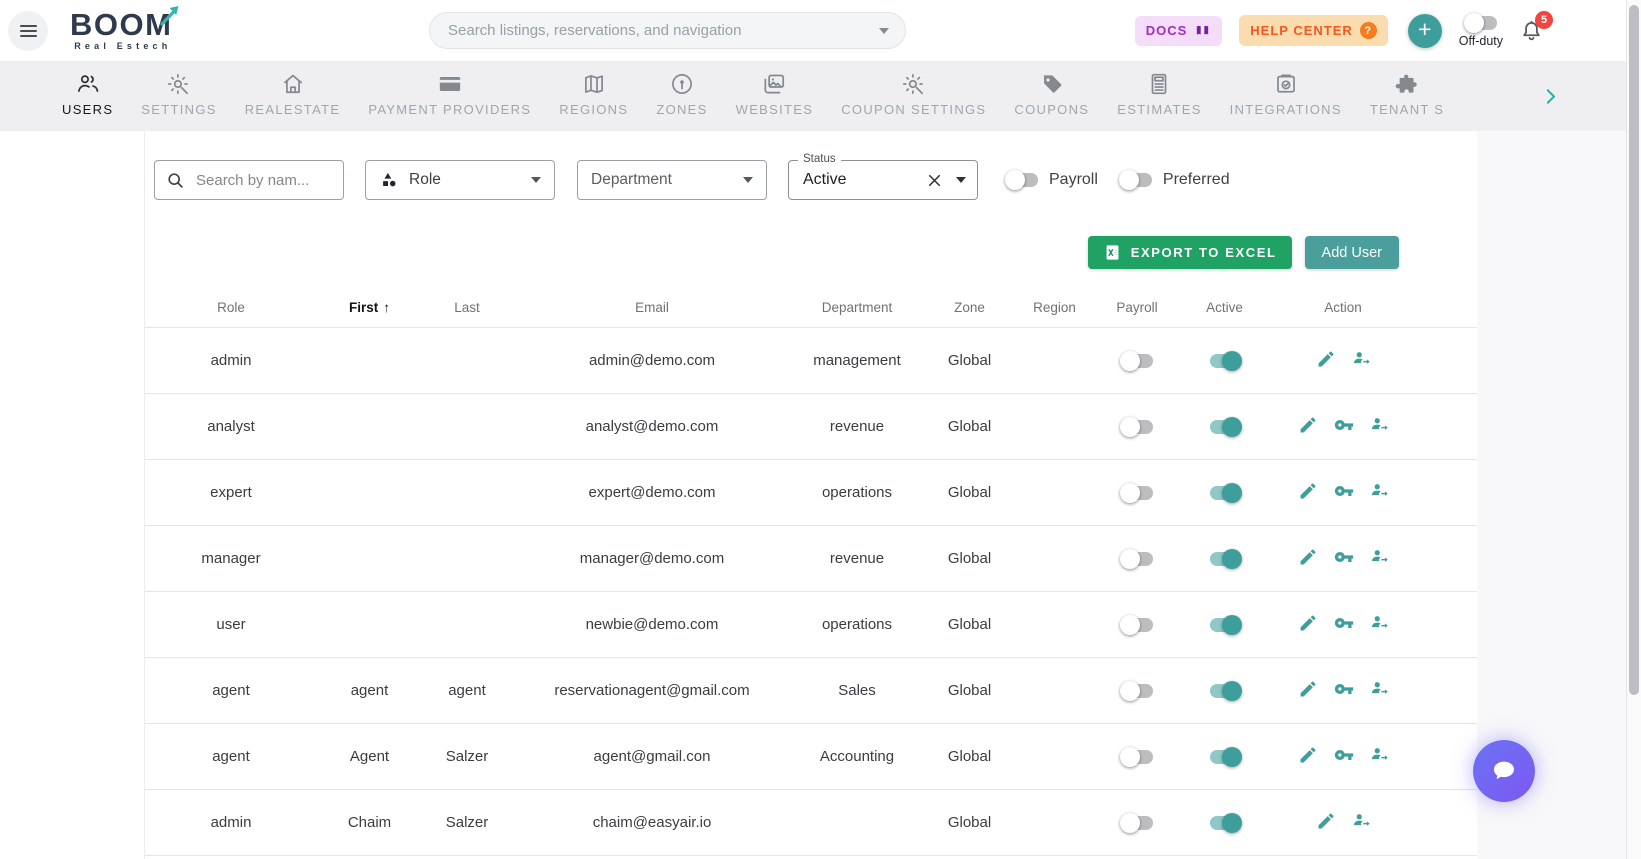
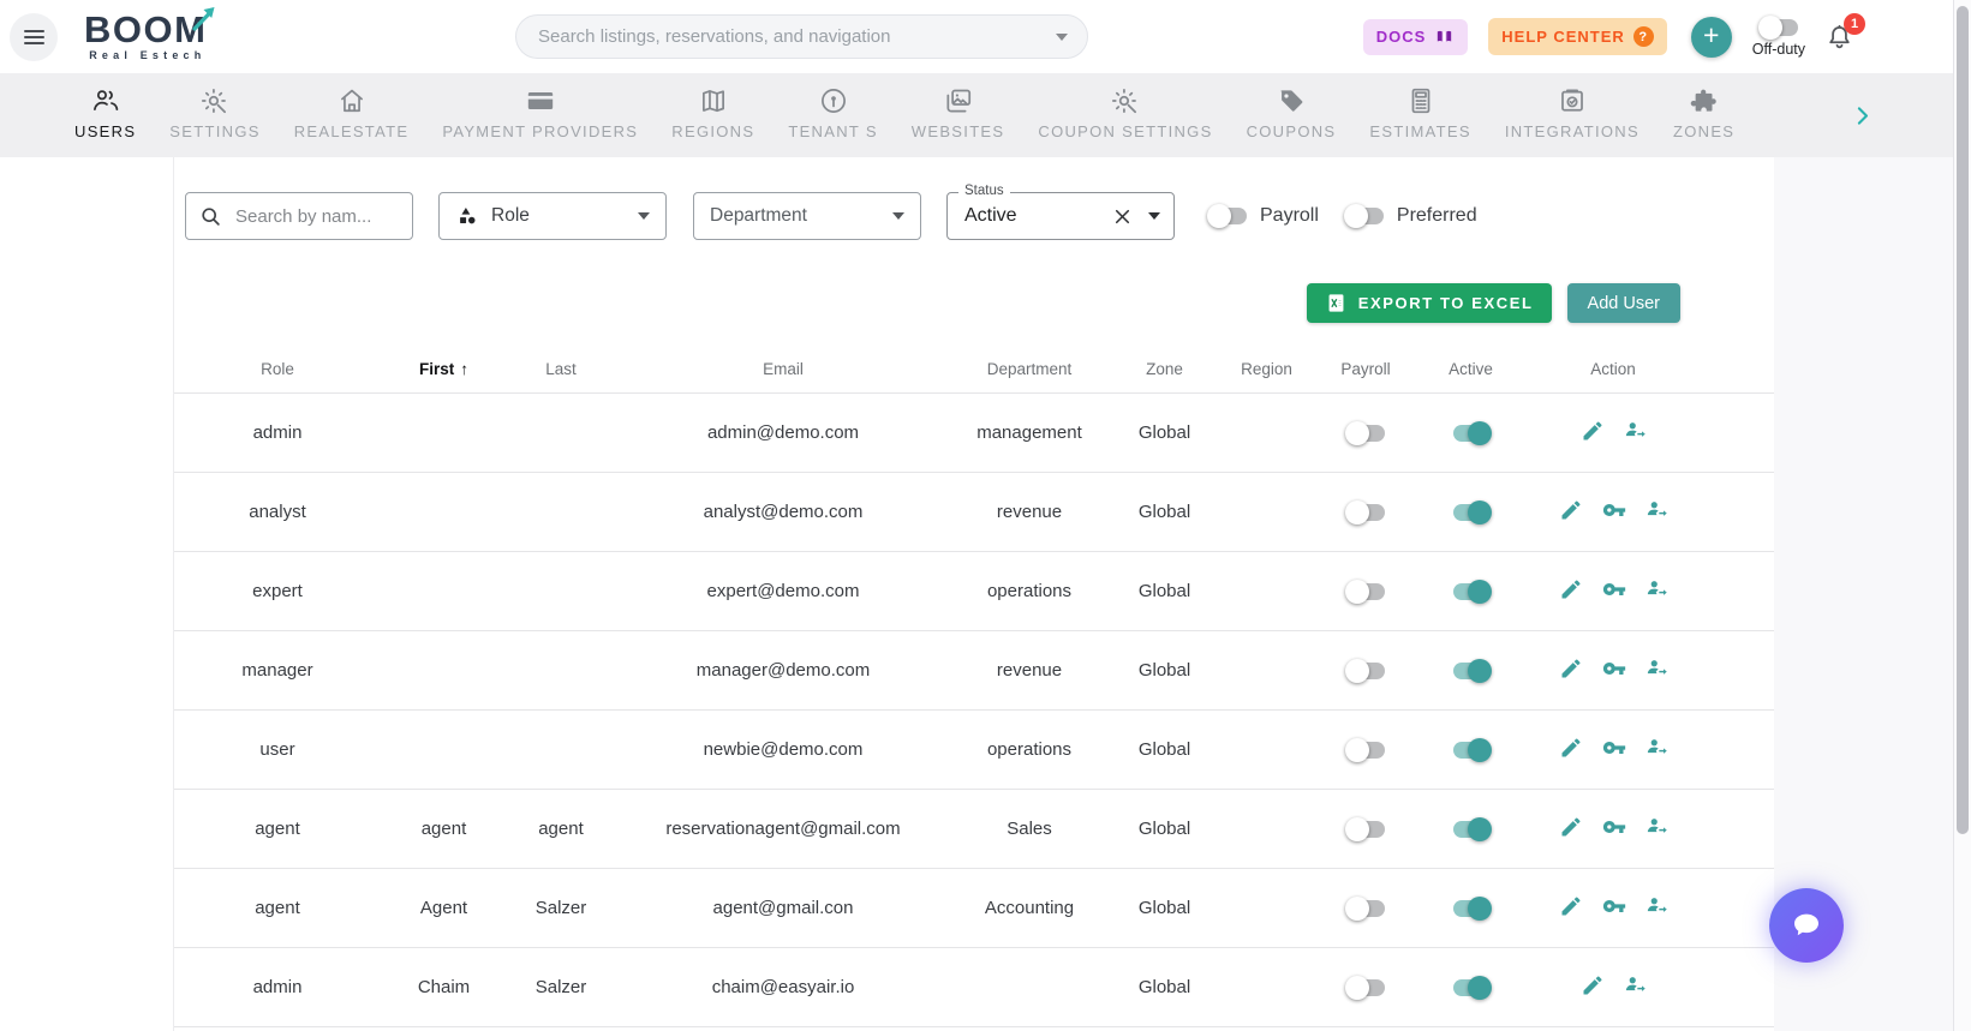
  BOOM
  Real Estech
  Search listings, reservations, and navigation
  DOCS
  HELP CENTER
  ?
  +
  Off-duty
- 5
+ 1
  USERS
  SETTINGS
  REALESTATE
  PAYMENT PROVIDERS
  REGIONS
- ZONES
+ TENANT S
  WEBSITES
  COUPON SETTINGS
  COUPONS
  ESTIMATES
  INTEGRATIONS
- TENANT S
+ ZONES
  Search by nam...
  Role
  Department
  Status
  Active
  Payroll
  Preferred
  EXPORT TO EXCEL
  Add User
  Role	First ↑	Last	Email	Department	Zone	Region	Payroll	Active	Action
  admin			admin@demo.com	management	Global
  analyst			analyst@demo.com	revenue	Global
  expert			expert@demo.com	operations	Global
  manager			manager@demo.com	revenue	Global
  user			newbie@demo.com	operations	Global
  agent	agent	agent	reservationagent@gmail.com	Sales	Global
  agent	Agent	Salzer	agent@gmail.con	Accounting	Global
  admin	Chaim	Salzer	chaim@easyair.io		Global
